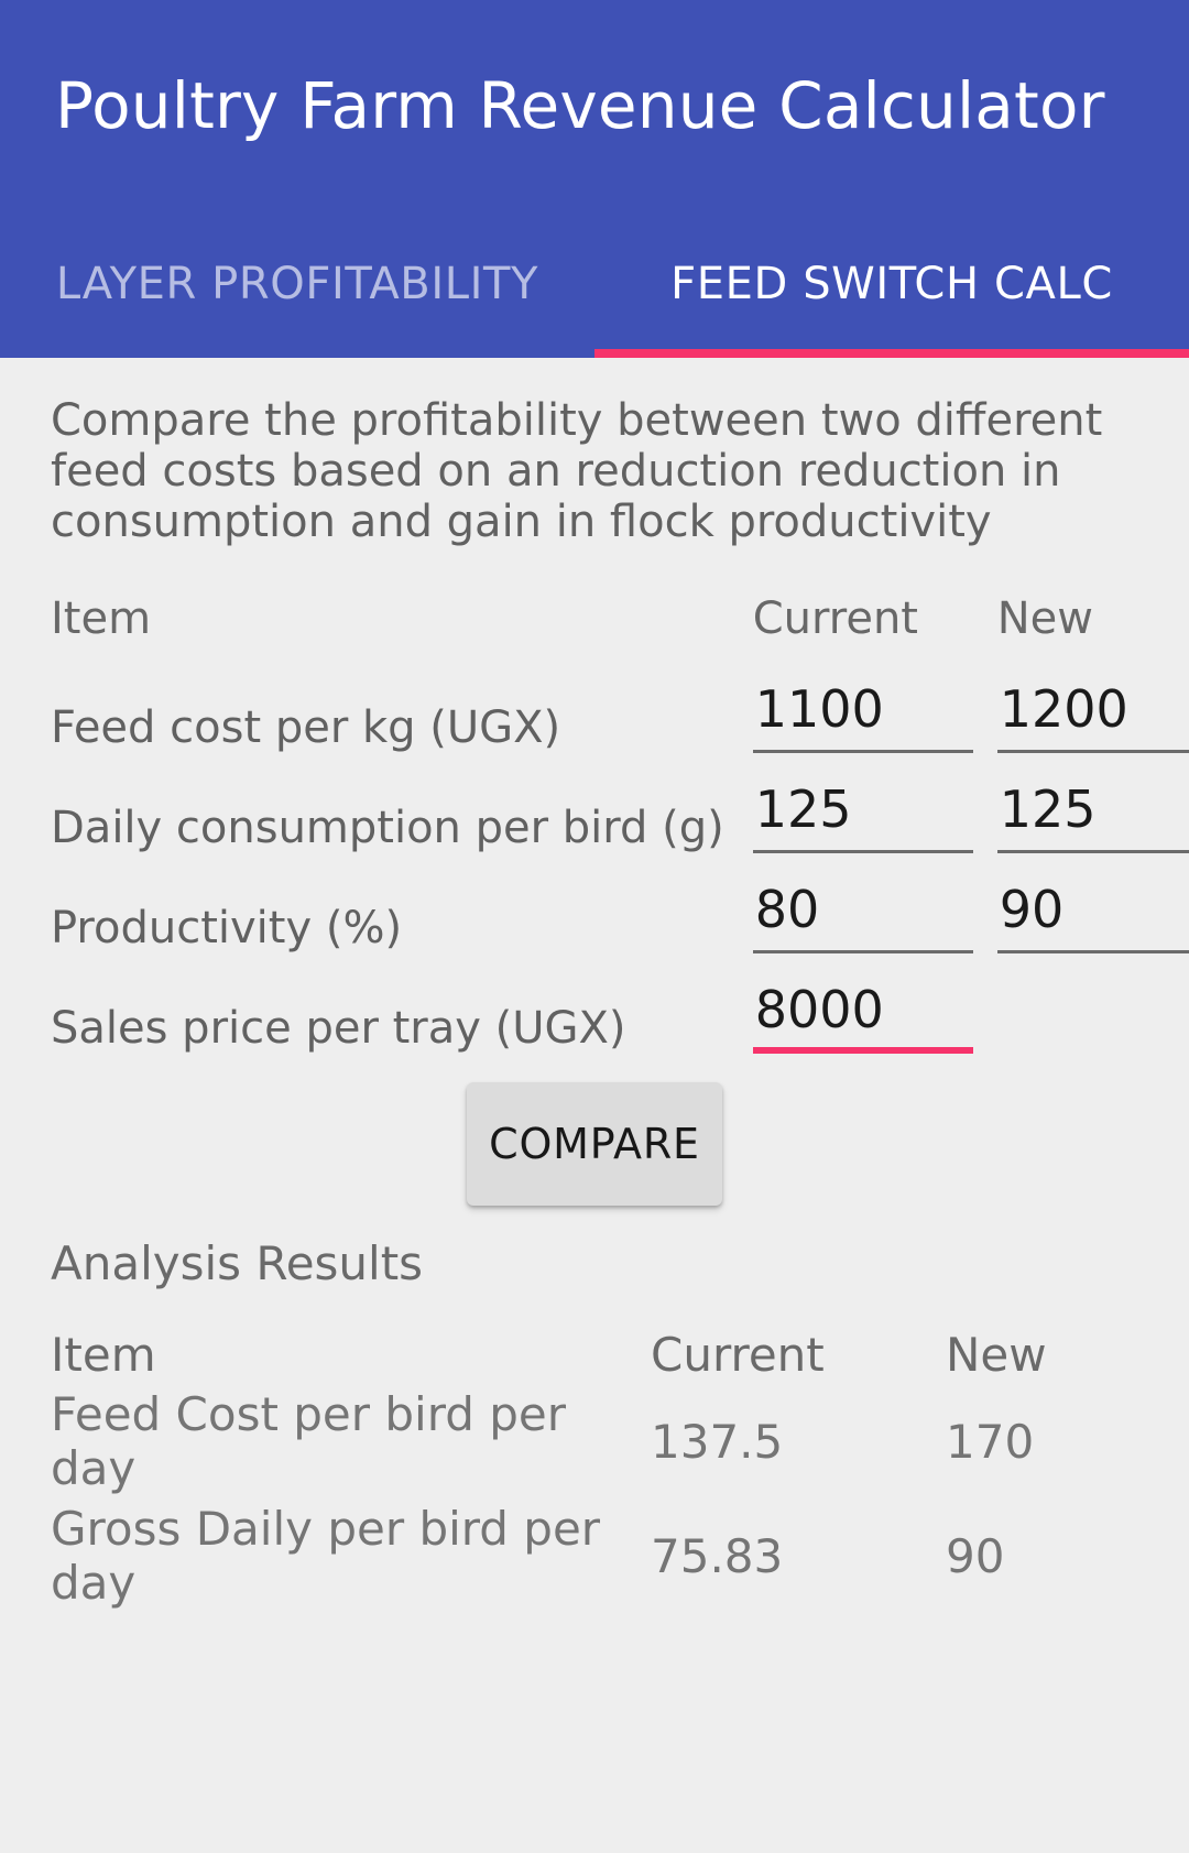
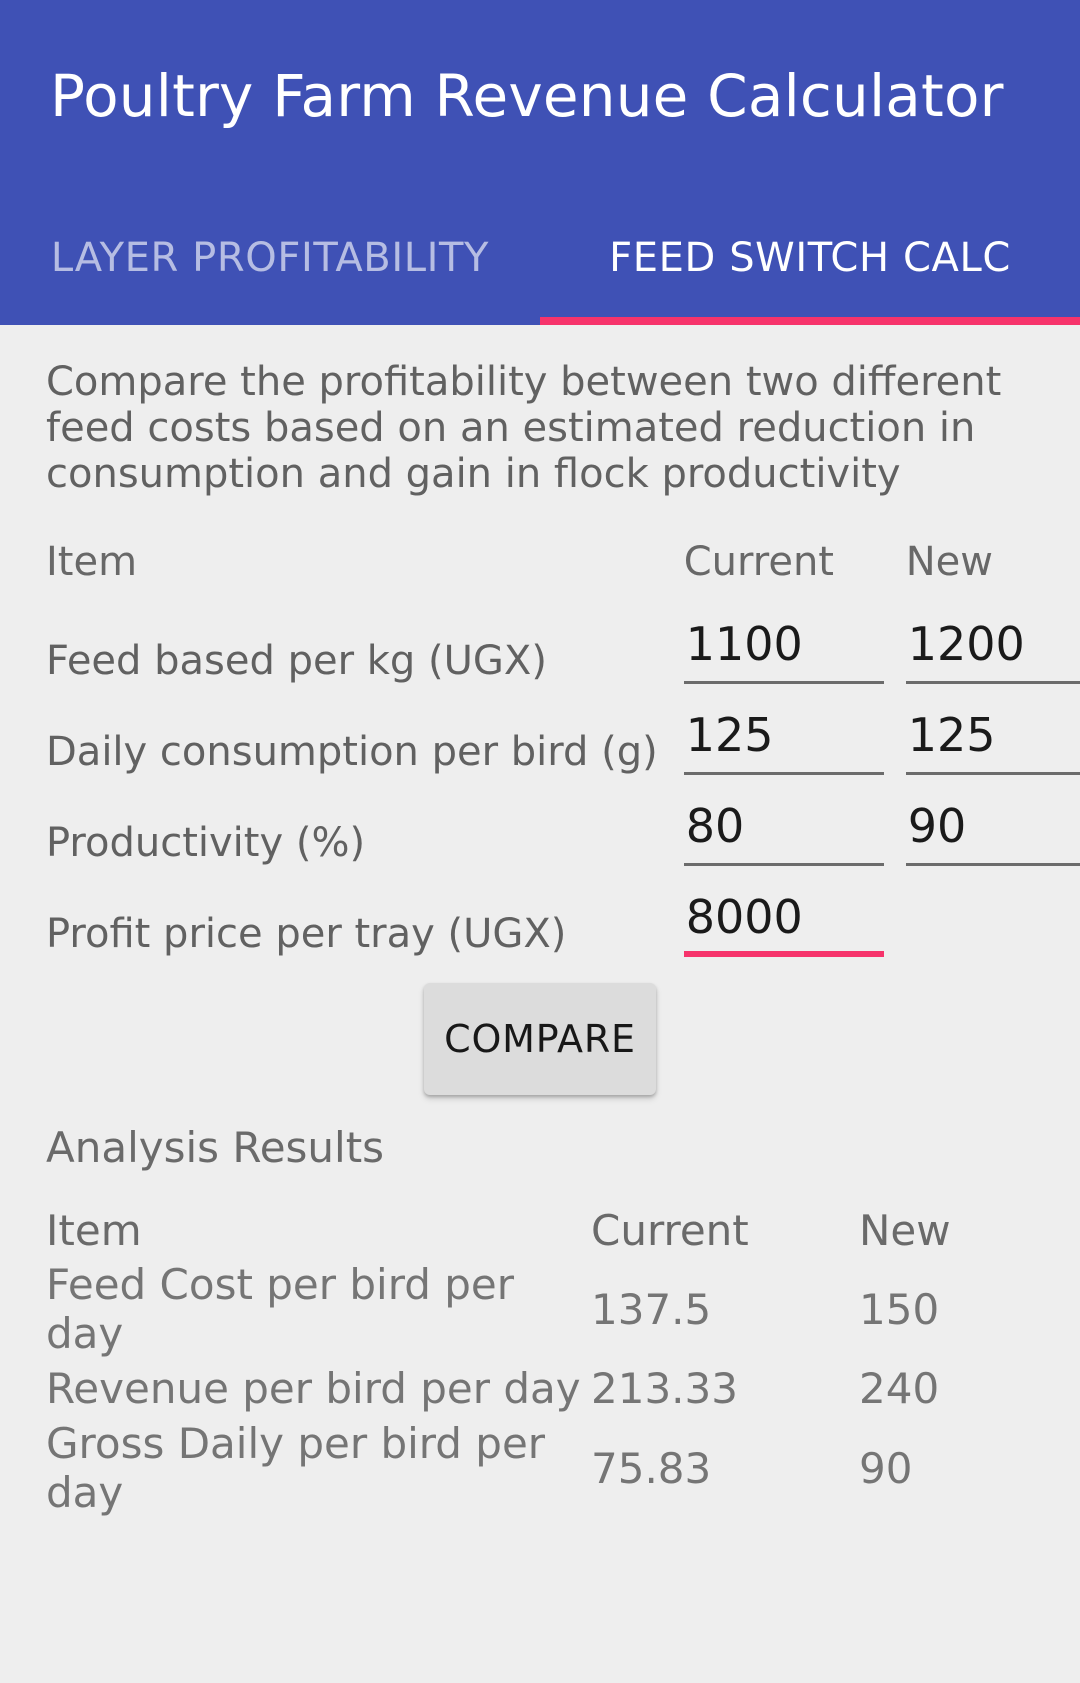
  Poultry Farm Revenue Calculator
  LAYER PROFITABILITY
  FEED SWITCH CALC
- Compare the profitability between two different feed costs based on an reduction reduction in consumption and gain in flock productivity
+ Compare the profitability between two different feed costs based on an estimated reduction in consumption and gain in flock productivity
  Item	Current	New
- Feed cost per kg (UGX)	1100	1200
+ Feed based per kg (UGX)	1100	1200
  Daily consumption per bird (g)	125	125
  Productivity (%)	80	90
- Sales price per tray (UGX)	8000
+ Profit price per tray (UGX)	8000
  COMPARE
  Analysis Results
  Item	Current	New
- Feed Cost per bird per day	137.5	170
+ Feed Cost per bird per day	137.5	150
+ Revenue per bird per day	213.33	240
  Gross Daily per bird per day	75.83	90
